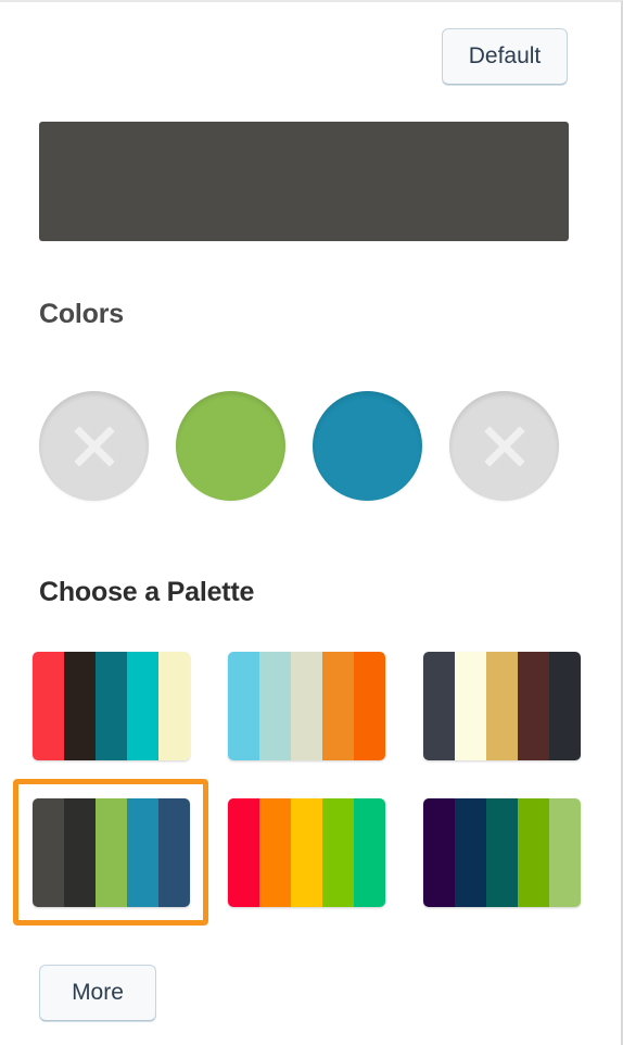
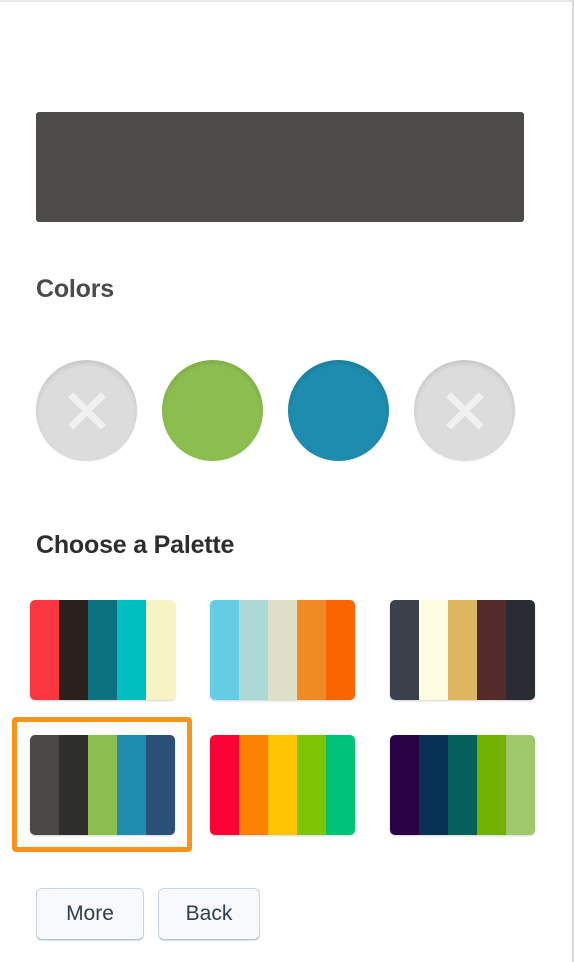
- Default
  Colors
  Choose a Palette
  More
+ Back
